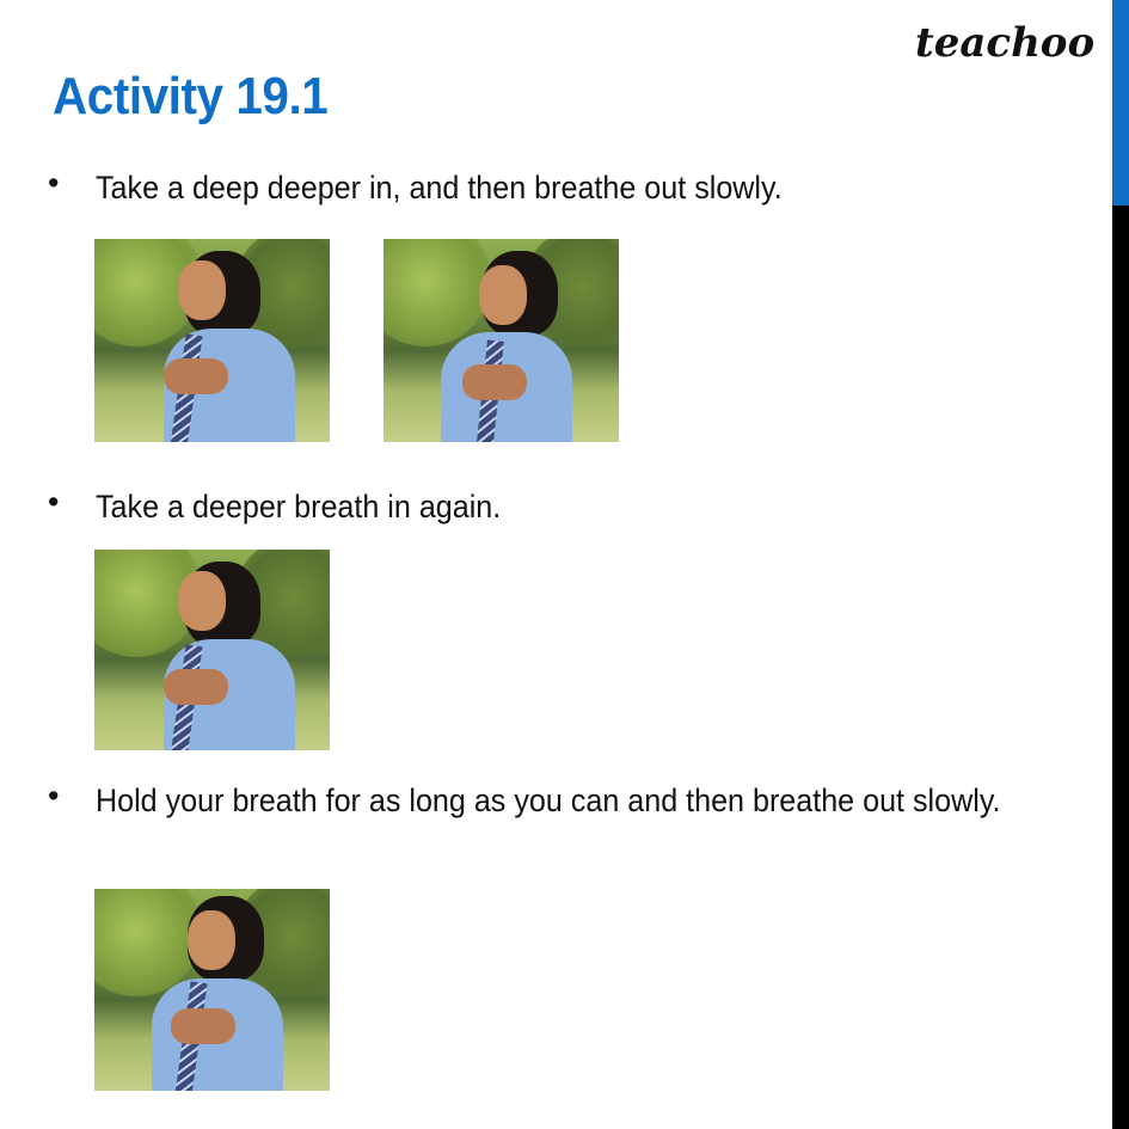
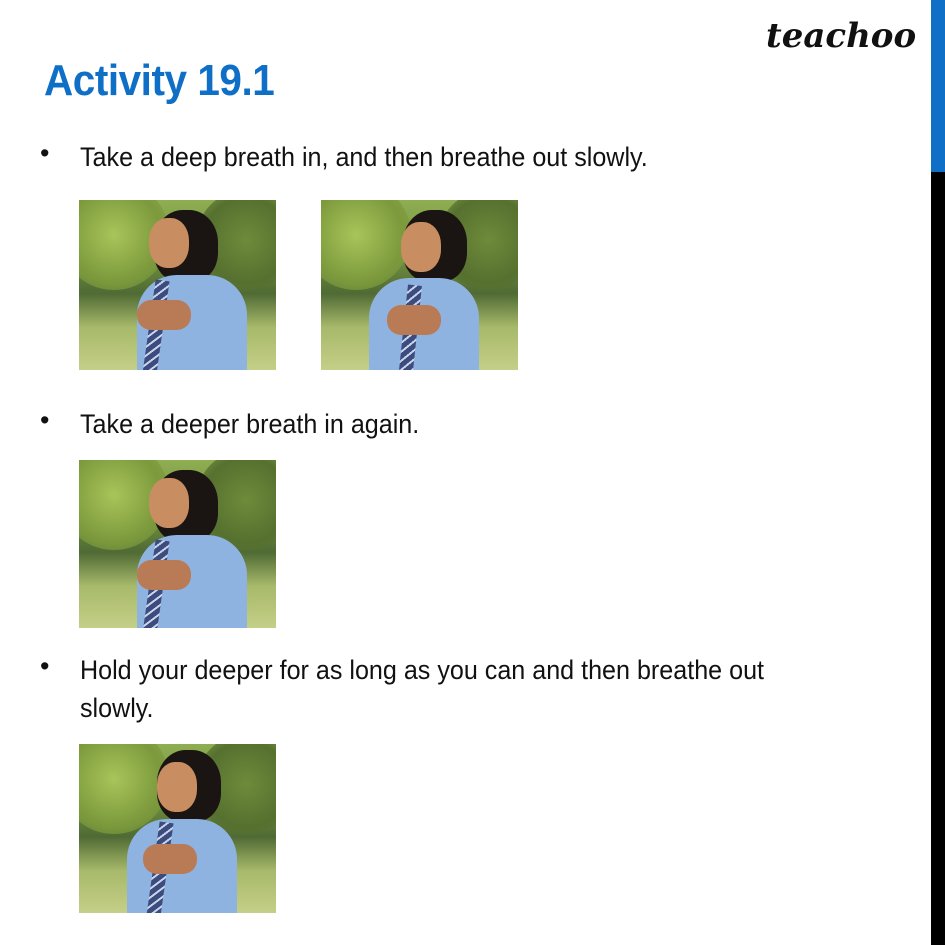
  teachoo
  Activity 19.1
  •
- Take a deep deeper in, and then breathe out slowly.
+ Take a deep breath in, and then breathe out slowly.
  •
  Take a deeper breath in again.
  •
- Hold your breath for as long as you can and then breathe out slowly.
+ Hold your deeper for as long as you can and then breathe out slowly.
